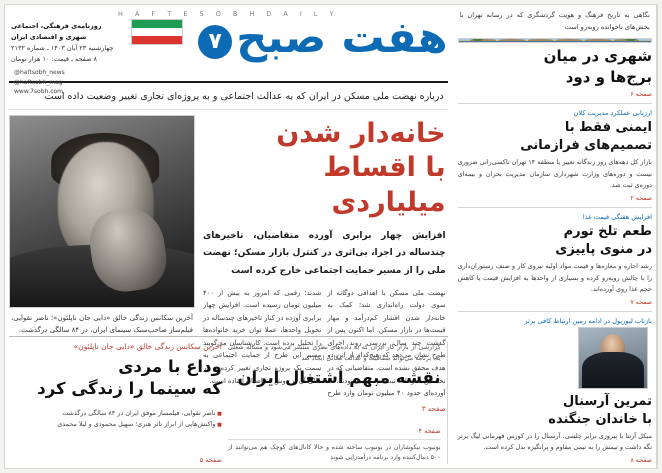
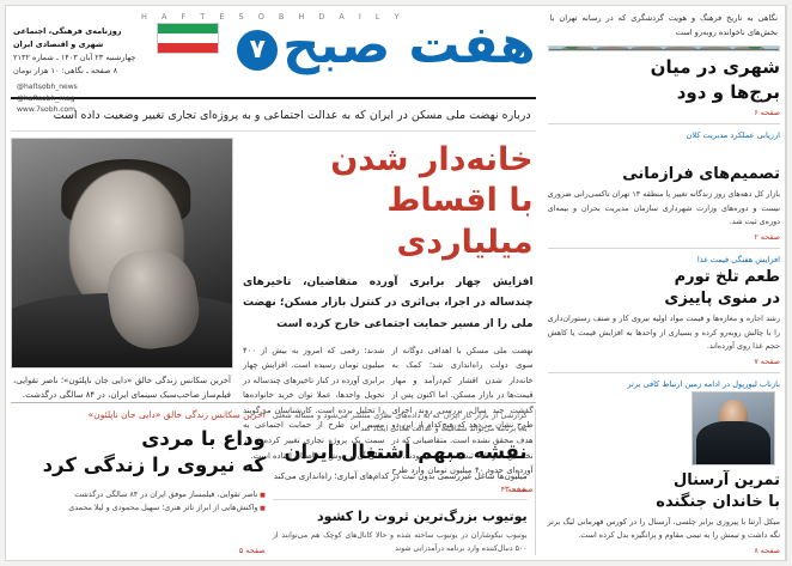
  H A F T E S O B H D A I L Y
  هفت صبح
  ۷
  روزنامه‌ی فرهنگی، اجتماعی
  شهری و اقتصادی ایران
  چهارشنبه ۲۳ آبان ۱۴۰۳ ـ شماره ۲۱۳۲
- ۸ صفحه ـ قیمت: ۱۰ هزار تومان
+ ۸ صفحه ـ نگاهی: ۱۰ هزار تومان
  درباره نهضت ملی مسکن در ایران که به عدالت اجتماعی و به پروژه‌ای تجاری تغییر وضعیت داده است
  آخرین سکانس زندگی خالق «دایی جان ناپلئون»؛ ناصر تقوایی، فیلم‌ساز صاحب‌سبک سینمای ایران، در ۸۴ سالگی درگذشت.
  خانه‌دار شدن
  با اقساط میلیاردی
  افزایش چهار برابری آورده متقاضیان، تاخیرهای چندساله در اجرا، بی‌اثری در کنترل بازار مسکن؛ نهضت ملی را از مسیر حمایت اجتماعی خارج کرده است
  نهضت ملی مسکن با اهدافی دوگانه از سوی دولت راه‌اندازی شد؛ کمک به خانه‌دار شدن اقشار کم‌درآمد و مهار قیمت‌ها در بازار مسکن. اما اکنون پس از گذشت چند سال، بررسی روند اجرای طرح نشان می‌دهد که هیچ‌کدام از این دو هدف محقق نشده است. متقاضیانی که در نخستین مرحله ثبت‌نام کرده بودند، با آورده‌ای حدود ۴۰ میلیون تومان وارد طرح شدند؛ رقمی که امروز به بیش از ۴۰۰ میلیون تومان رسیده است. افزایش چهار برابری آورده در کنار تاخیرهای چندساله در تحویل واحدها، عملا توان خرید خانواده‌ها را تحلیل برده است. کارشناسان می‌گویند مسیر این طرح از حمایت اجتماعی به سمت یک پروژه تجاری تغییر کرده و بار مالی آن بر دوش متقاضیان افتاده است.
  صفحه ۳
  آخرین سکانس زندگی خالق «دایی جان ناپلئون»
  وداع با مردی
- که سینما را زندگی کرد
+ که نیروی را زندگی کرد
  ناصر تقوایی، فیلمساز موفق ایران در ۸۴ سالگی درگذشت
  واکنش‌هایی از ابراز تاثر هنری؛ سهیل محمودی و لیلا محمدی
  صفحه ۵
  گزارشی از بازار کار ایران که به داده‌های نظری منتشر می‌شود و مساله شغلی یک برنامه می‌تواند شفافیت و عدالت مکانی ایجاد کند
  نقشه مبهم اشتغال ایران
+ میلیون‌ها شاغل غیررسمی بدون ثبت در کدام‌های آماری؛ راه‌اندازی می‌کند
  صفحه ۴
+ یوتیوب بزرگ‌ترین ثروت را کشود
  نگاهی به تاریخ فرهنگ و هویت گردشگری که در رسانه تهران با بخش‌های ناخوانده روبه‌رو است
  شهری در میان
  برج‌ها و دود
  صفحه ۶
  ارزیابی عملکرد مدیریت کلان
- ایمنی فقط با
  تصمیم‌های فرازمانی
  بازار کل دهه‌های روز زندگانه تغییر با منطقه ۱۴ تهران تاکسی‌رانی ضروری نیست و دوره‌های وزارت شهرداری سازمان مدیریت بحران و بیمه‌ای دوره‌ی ثبت شد.
  صفحه ۲
  افزایش هفتگی قیمت غذا
  طعم تلخ تورم
  در منوی پاییزی
  رشد اجاره و مغازه‌ها و قیمت مواد اولیه نیروی کار و صنف رستوران‌داری را با چالش روبه‌رو کرده و بسیاری از واحدها به افزایش قیمت یا کاهش حجم غذا روی آورده‌اند.
  صفحه ۷
  بازتاب لیورپول در ادامه زمین ارتباط کافی برتر
  تمرین آرسنال
  با خاندان جنگنده
  میکل آرتتا با پیروزی برابر چلسی، آرسنال را در کورس قهرمانی لیگ برتر نگه داشت و تیمش را به تیمی مقاوم و پرانگیزه بدل کرده است.
  صفحه ۸
